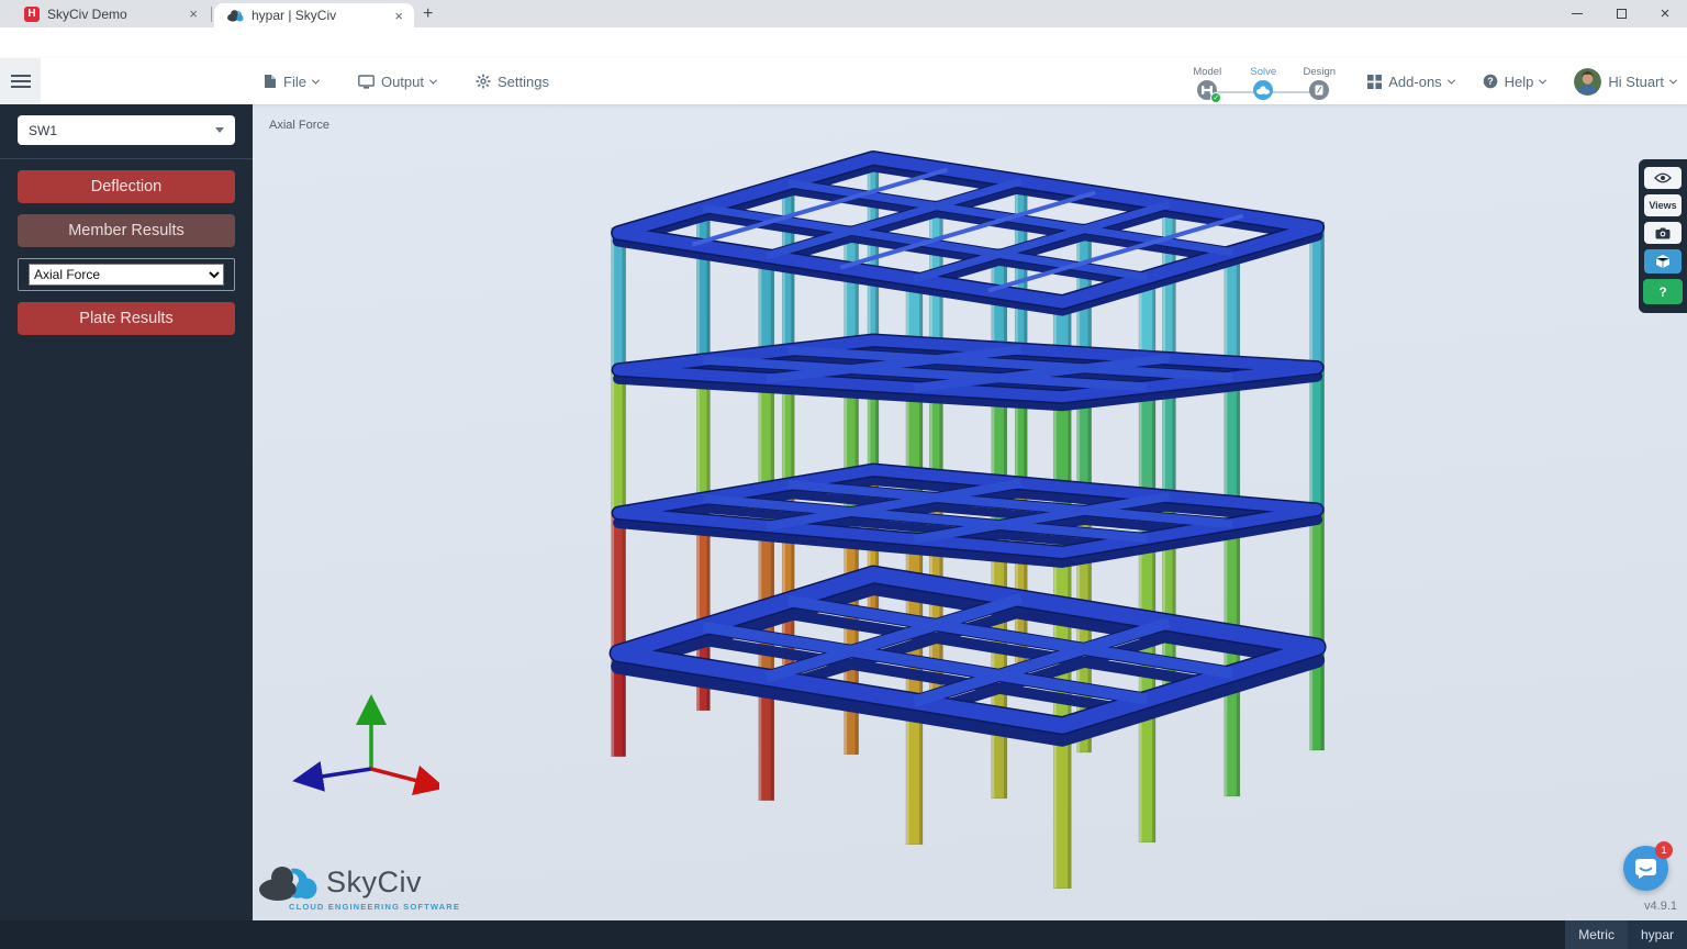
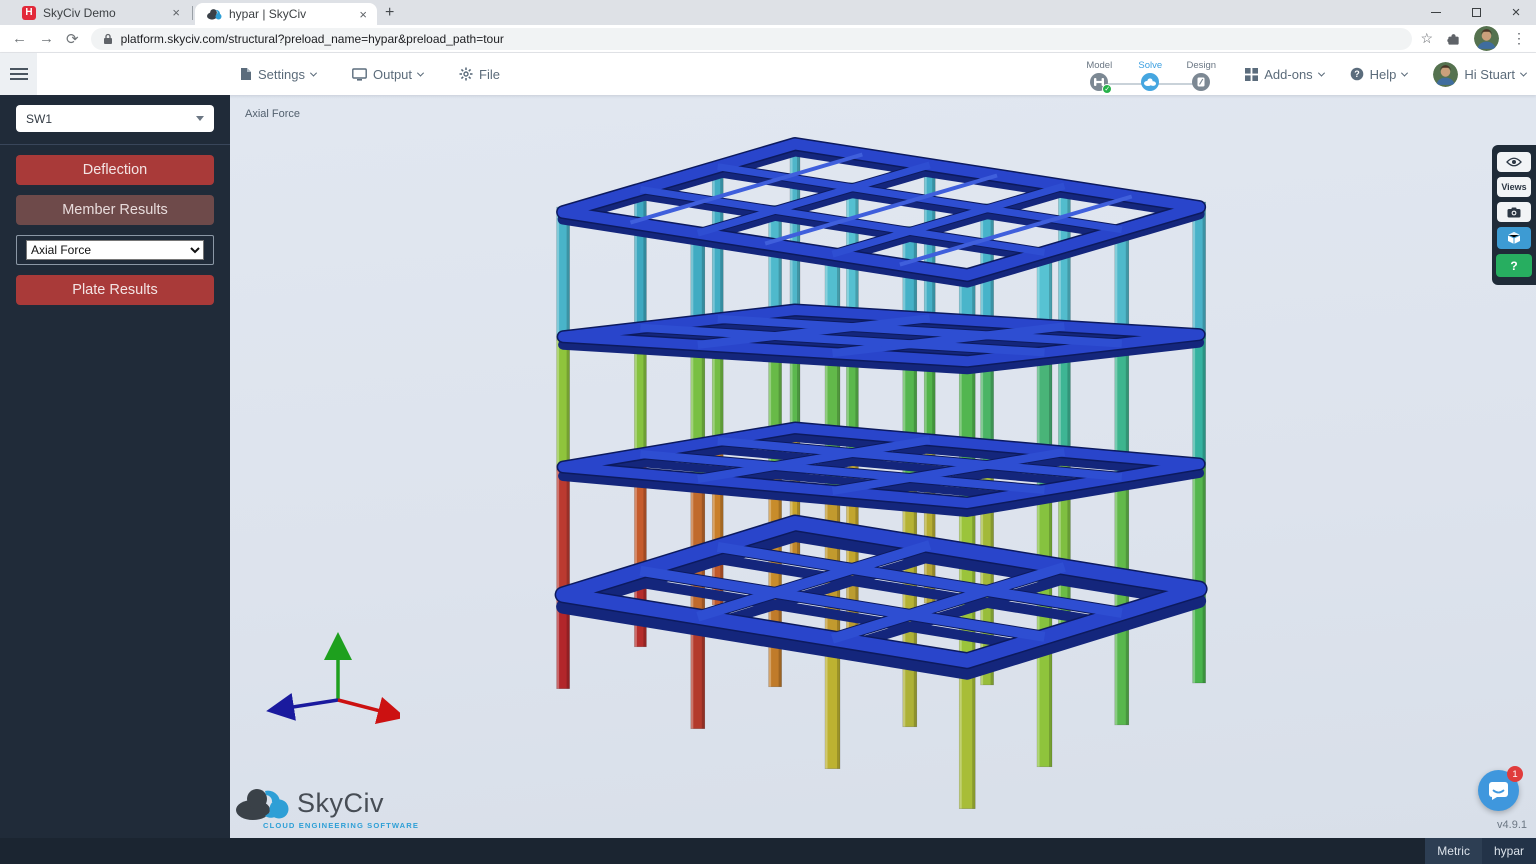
  H
  SkyCiv Demo
  ×
  hypar | SkyCiv
  ×
  +
  ×
+ ←
+ →
+ ⟳
+ platform.skyciv.com/structural?preload_name=hypar&preload_path=tour
+ ☆
+ ⋮
- File
+ Settings
  Output
- Settings
+ File
  Model
  Solve
  Design
  Add-ons
  ?
  Help
  Hi Stuart
  SW1
  Deflection
  Member Results
  Axial Force
  Plate Results
  Axial Force
  Views
  ?
  SkyCiv
  CLOUD ENGINEERING SOFTWARE
  v4.9.1
  1
  Metric
  hypar
